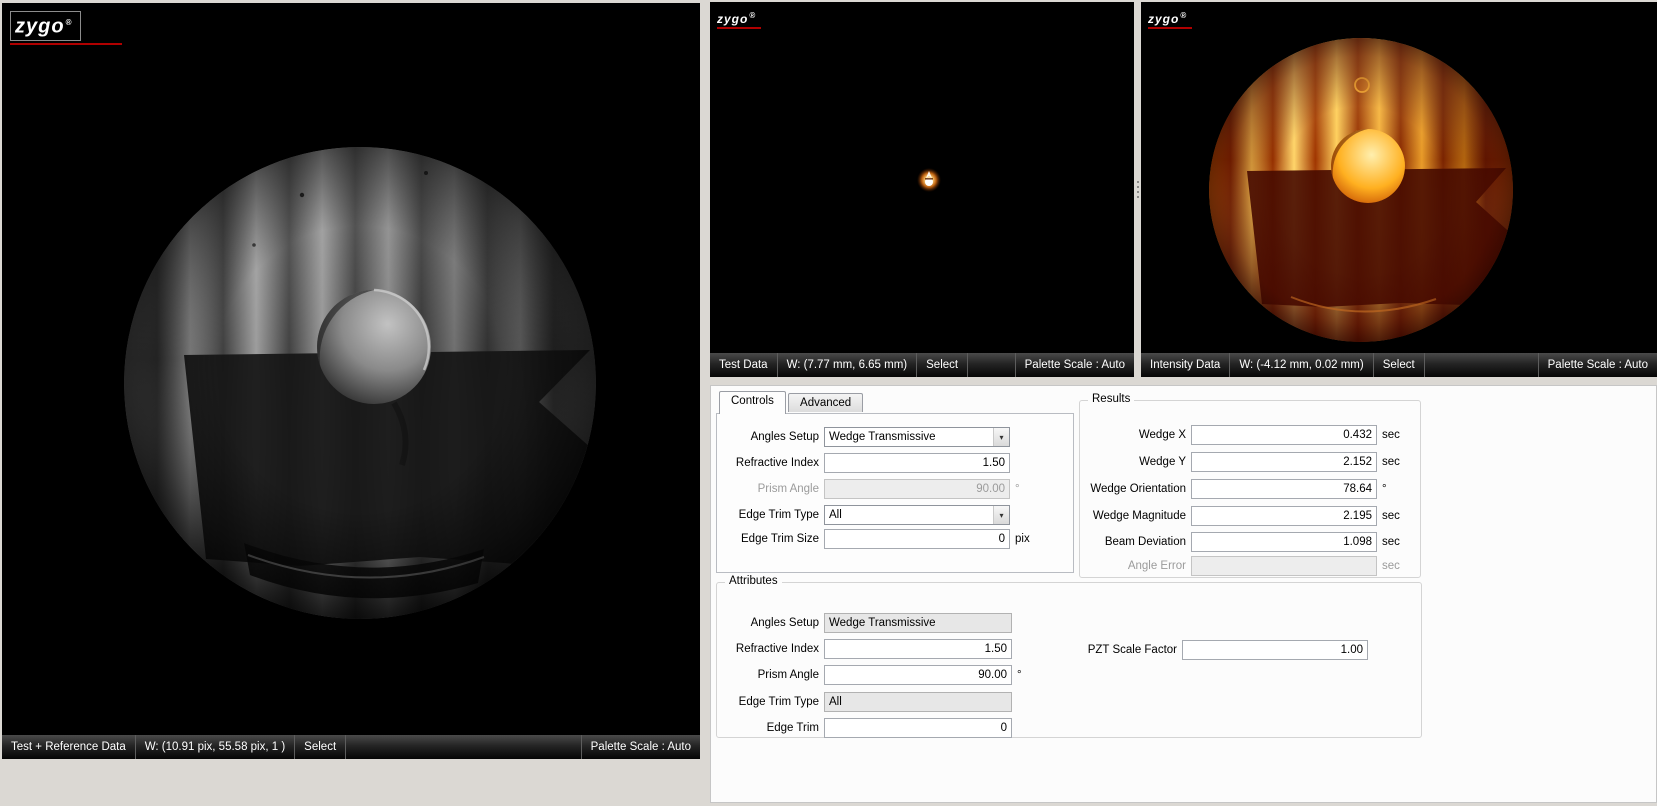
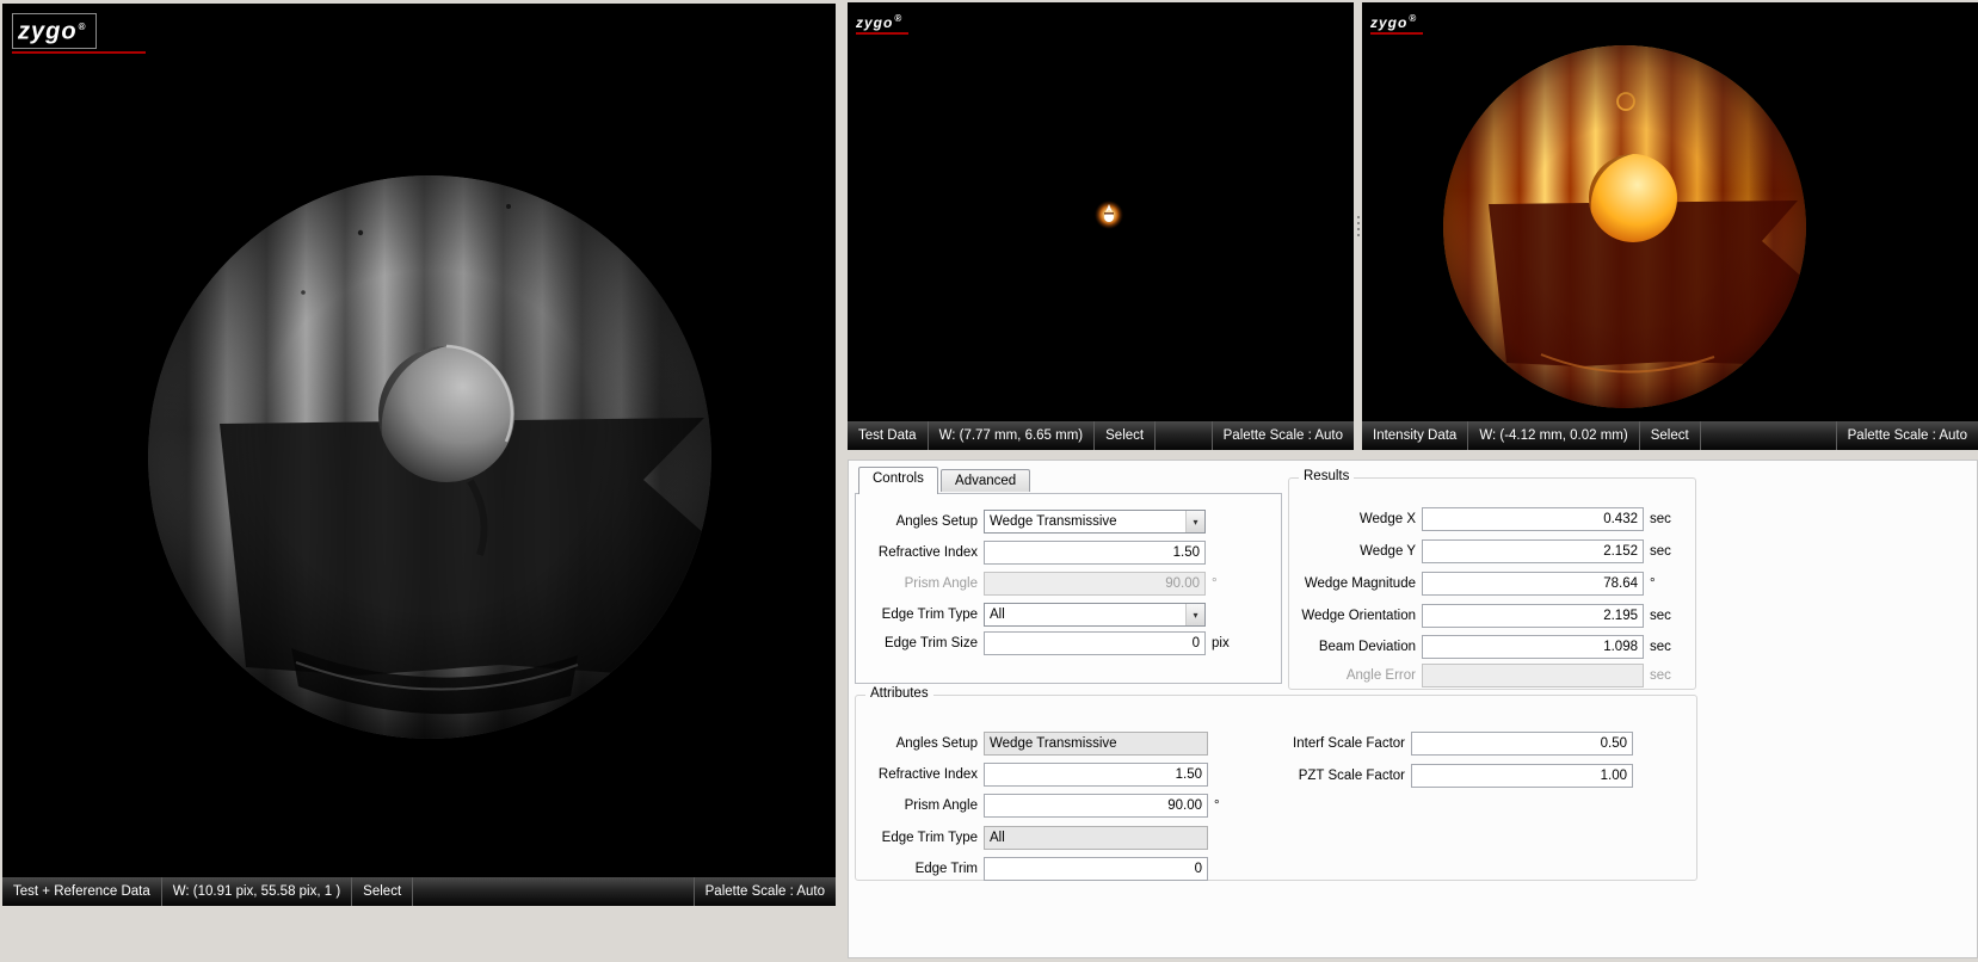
  zygo®
  Test + Reference Data
  W: (10.91 pix, 55.58 pix, 1 )
  Select
  Palette Scale : Auto
  zygo®
  Test Data
  W: (7.77 mm, 6.65 mm)
  Select
  Palette Scale : Auto
  zygo®
  Intensity Data
  W: (-4.12 mm, 0.02 mm)
  Select
  Palette Scale : Auto
  Controls Advanced
  Angles Setup
  Wedge Transmissive
  ▾
  Refractive Index
  1.50
  Prism Angle
  90.00
  °
  Edge Trim Type
  All
  ▾
  Edge Trim Size
  0
  pix
  Results
  Wedge X
  0.432
  sec
  Wedge Y
  2.152
  sec
- Wedge Orientation
+ Wedge Magnitude
  78.64
  °
- Wedge Magnitude
+ Wedge Orientation
  2.195
  sec
  Beam Deviation
  1.098
  sec
  Angle Error
  sec
  Attributes
  Angles Setup
  Wedge Transmissive
  Refractive Index
  1.50
  Prism Angle
  90.00
  °
  Edge Trim Type
  All
  Edge Trim
  0
+ Interf Scale Factor
+ 0.50
  PZT Scale Factor
  1.00
